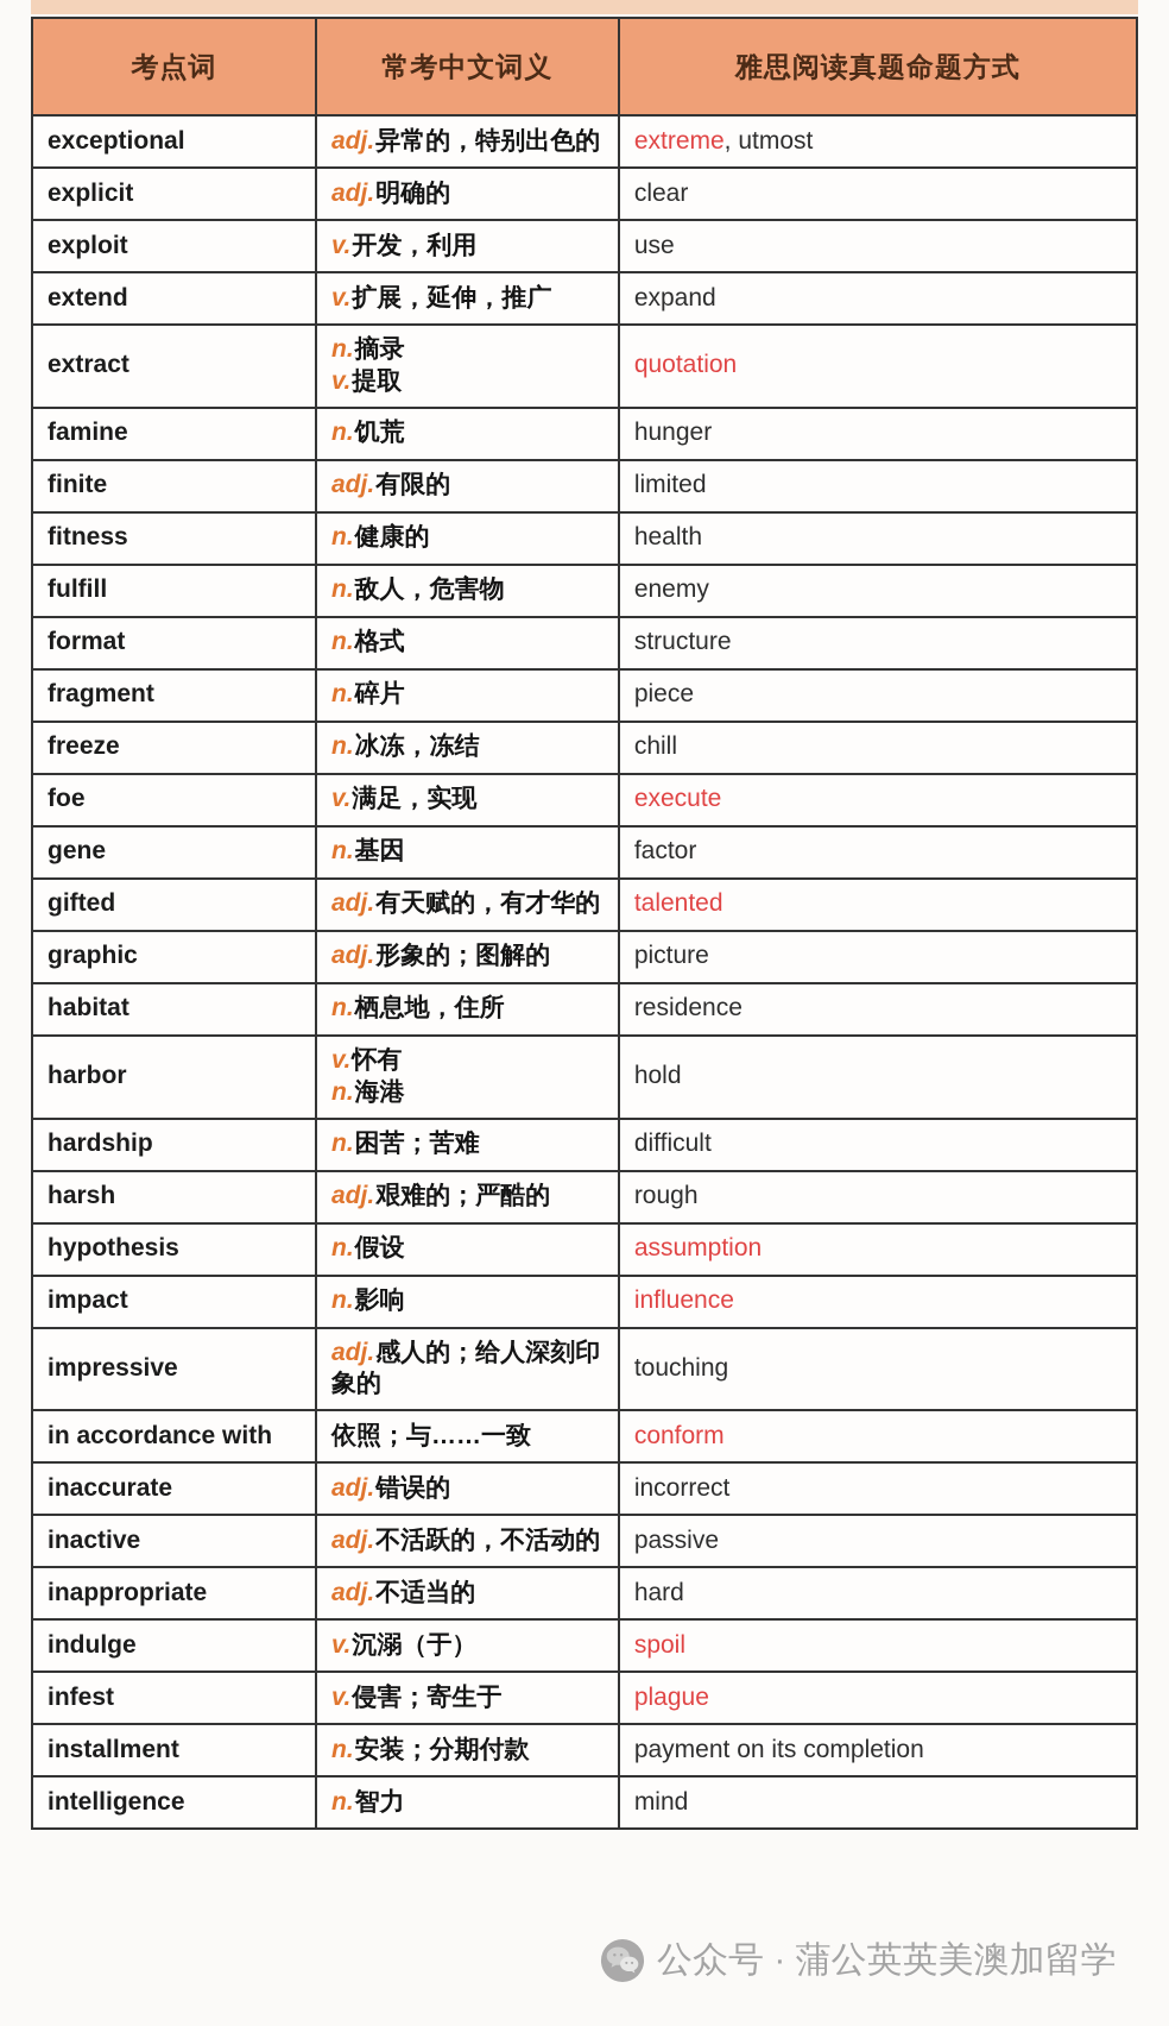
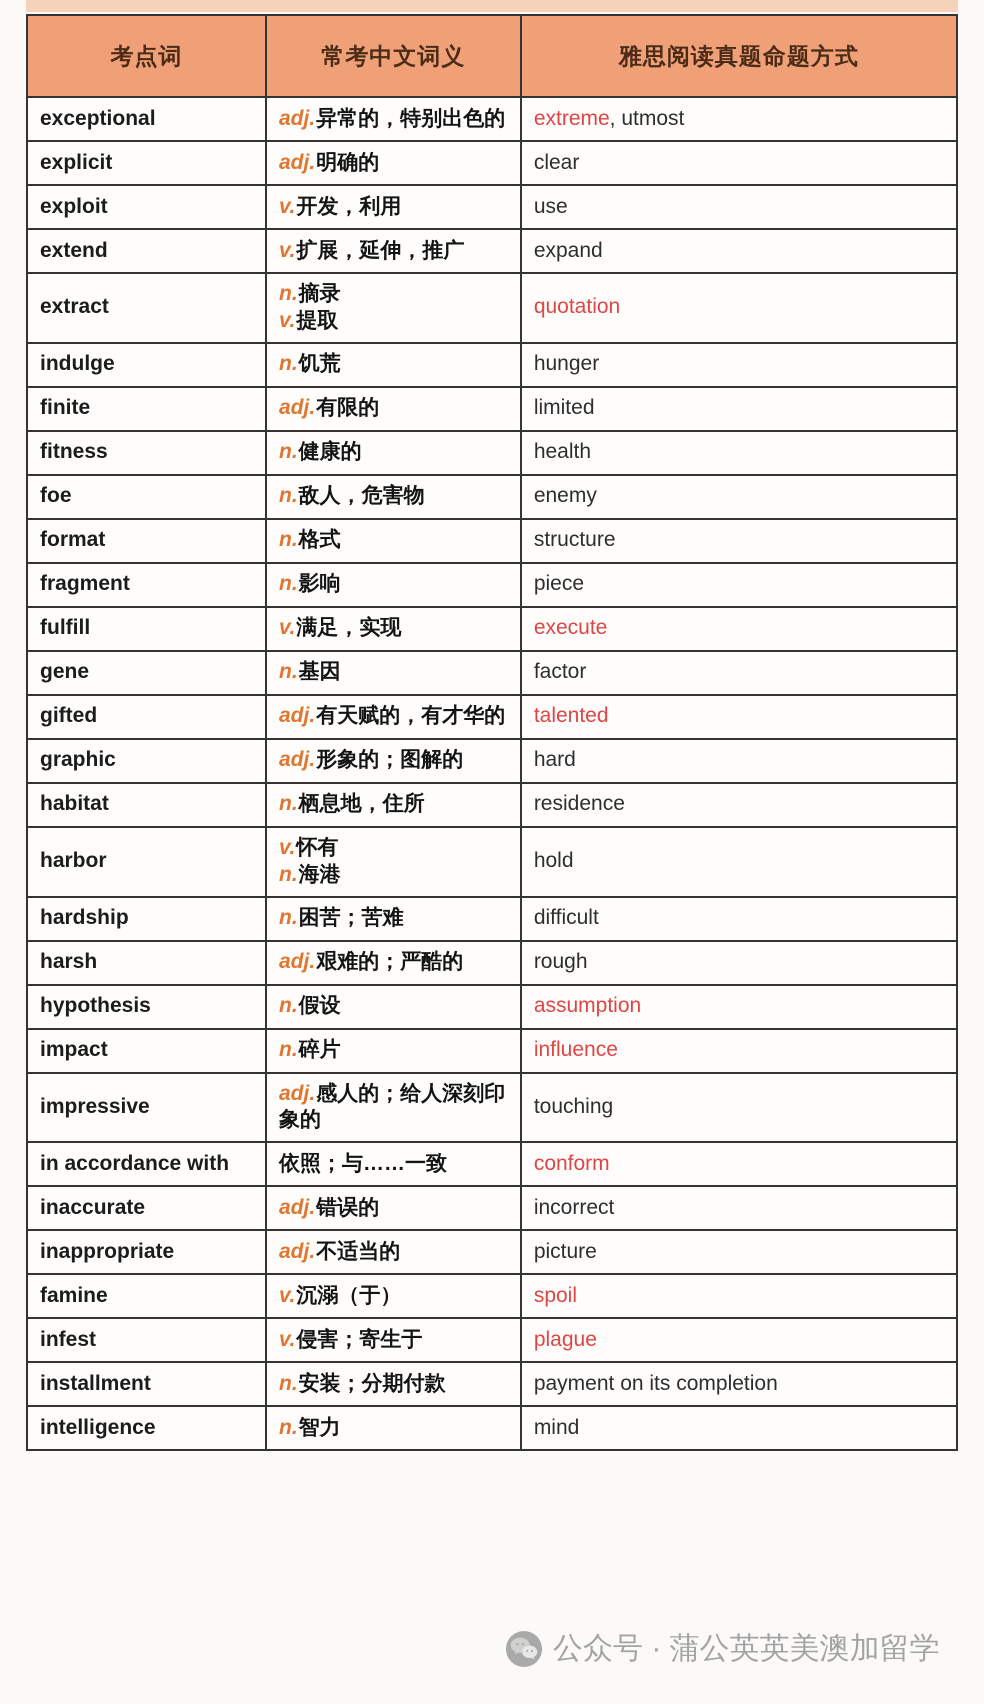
  考点词	常考中文词义	雅思阅读真题命题方式
  exceptional	adj.异常的，特别出色的	extreme, utmost
  explicit	adj.明确的	clear
  exploit	v.开发，利用	use
  extend	v.扩展，延伸，推广	expand
  extract	n.摘录v.提取	quotation
- famine	n.饥荒	hunger
+ indulge	n.饥荒	hunger
  finite	adj.有限的	limited
  fitness	n.健康的	health
- fulfill	n.敌人，危害物	enemy
+ foe	n.敌人，危害物	enemy
  format	n.格式	structure
- fragment	n.碎片	piece
+ fragment	n.影响	piece
- freeze	n.冰冻，冻结	chill
- foe	v.满足，实现	execute
+ fulfill	v.满足，实现	execute
  gene	n.基因	factor
  gifted	adj.有天赋的，有才华的	talented
- graphic	adj.形象的；图解的	picture
+ graphic	adj.形象的；图解的	hard
  habitat	n.栖息地，住所	residence
  harbor	v.怀有n.海港	hold
  hardship	n.困苦；苦难	difficult
  harsh	adj.艰难的；严酷的	rough
  hypothesis	n.假设	assumption
- impact	n.影响	influence
+ impact	n.碎片	influence
  impressive	adj.感人的；给人深刻印象的	touching
  in accordance with	依照；与……一致	conform
  inaccurate	adj.错误的	incorrect
- inactive	adj.不活跃的，不活动的	passive
- inappropriate	adj.不适当的	hard
+ inappropriate	adj.不适当的	picture
- indulge	v.沉溺（于）	spoil
+ famine	v.沉溺（于）	spoil
  infest	v.侵害；寄生于	plague
  installment	n.安装；分期付款	payment on its completion
  intelligence	n.智力	mind
  公众号 · 蒲公英英美澳加留学
